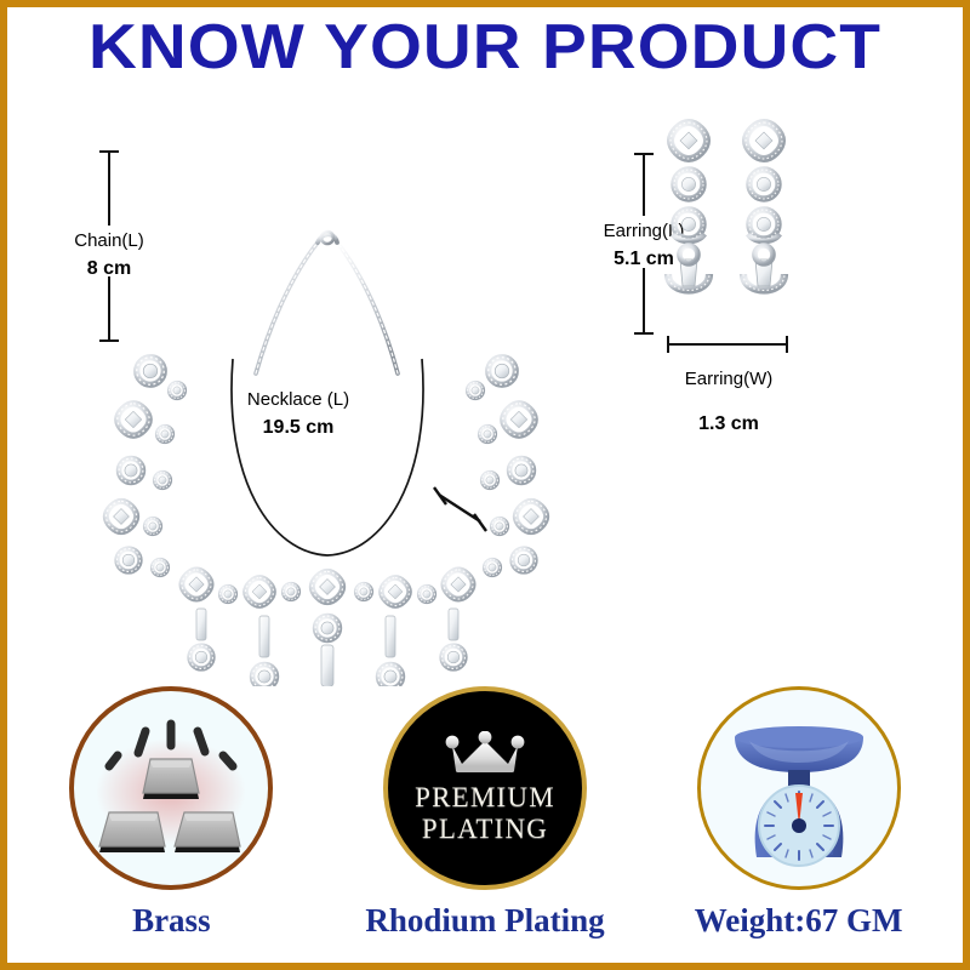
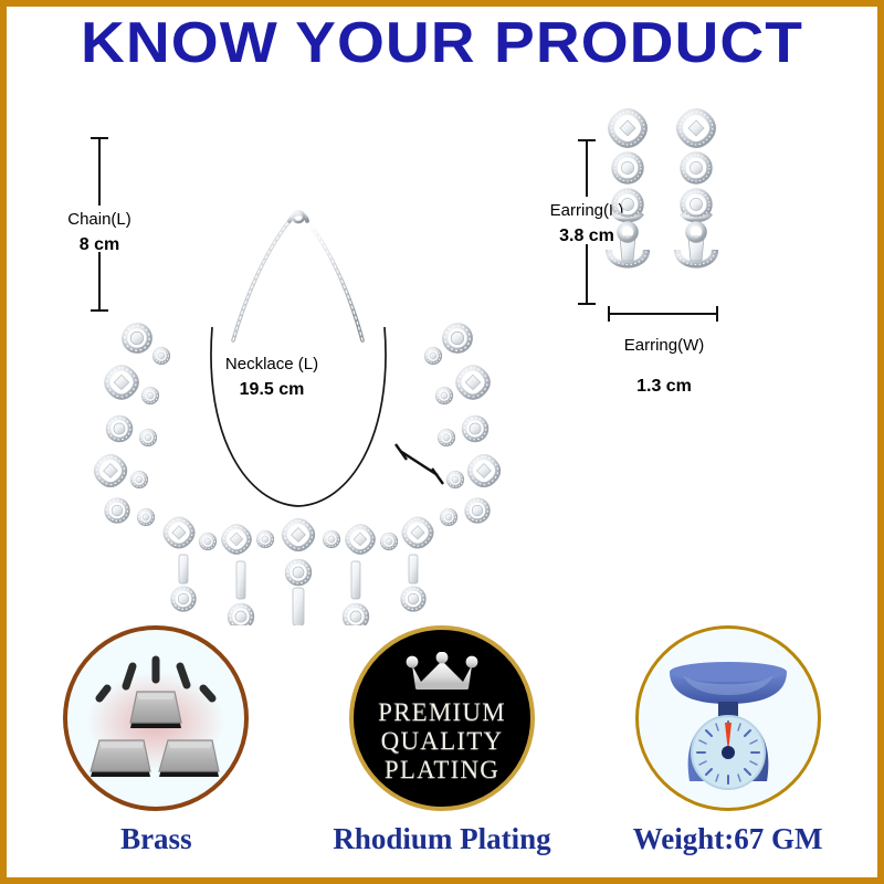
  KNOW YOUR PRODUCT
  Chain(L)
  8 cm
  Necklace (L)
  19.5 cm
  Earring()
- 5.1 cm
+ 3.8 cm
  Earring(W)
  1.3 cm
  Brass
  PREMIUM
+ QUALITY
  PLATING
  Rhodium Plating
  Weight:67 GM
